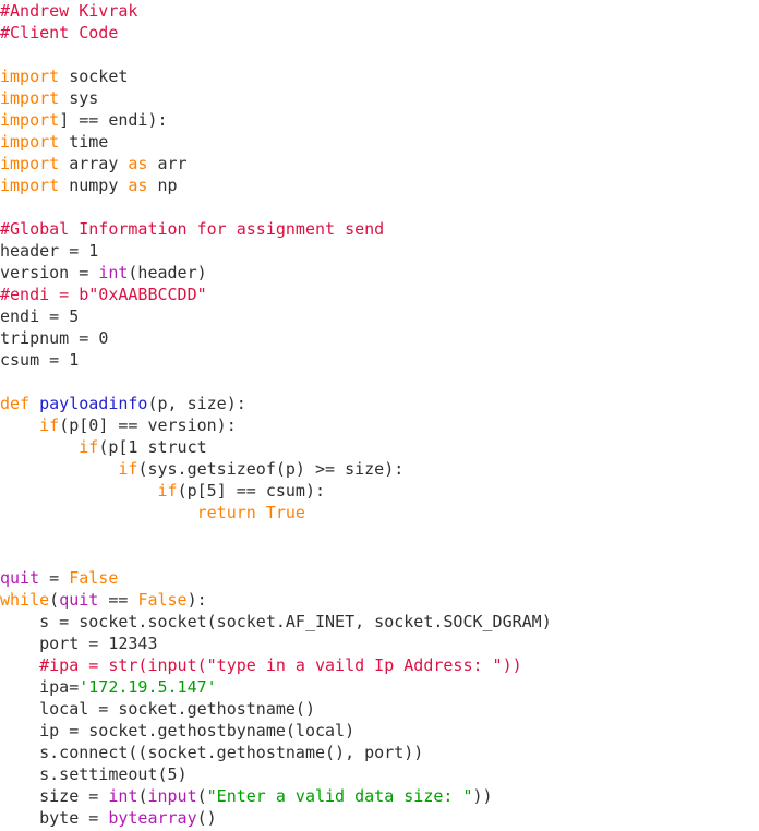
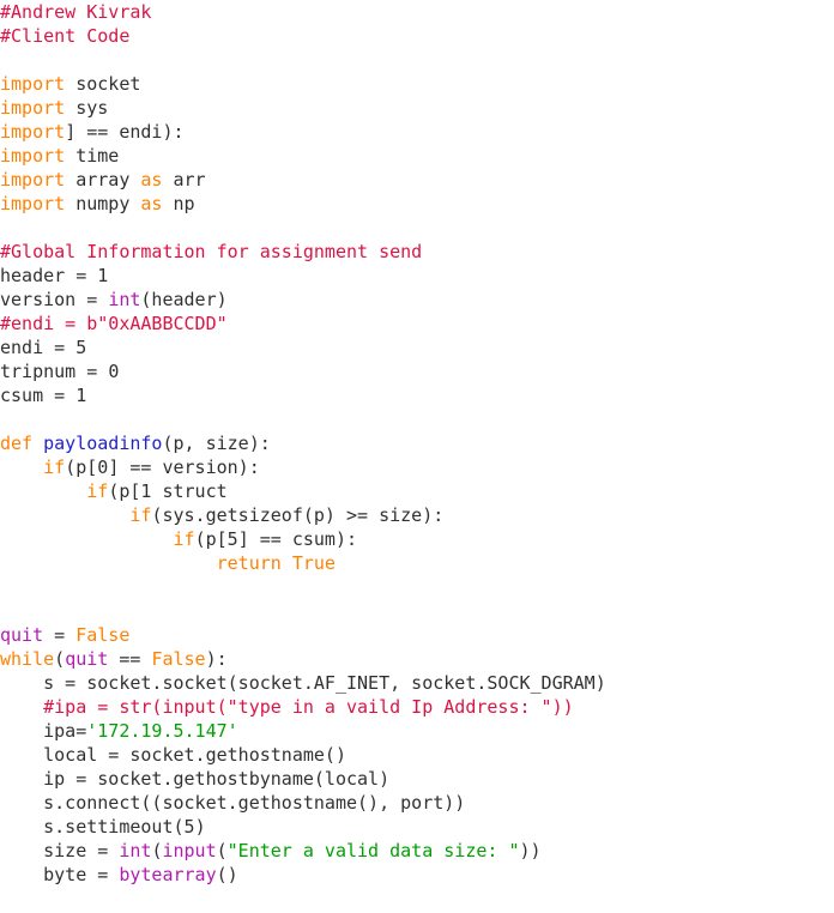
  #Andrew Kivrak
  #Client Code
  import socket
  import sys
  import] == endi):
  import time
  import array as arr
  import numpy as np
  #Global Information for assignment send
  header = 1
  version = int(header)
  #endi = b"0xAABBCCDD"
  endi = 5
  tripnum = 0
  csum = 1
  def payloadinfo(p, size):
  if(p[0] == version):
  if(p[1 struct
  if(sys.getsizeof(p) >= size):
  if(p[5] == csum):
  return True
  quit = False
  while(quit == False):
  s = socket.socket(socket.AF_INET, socket.SOCK_DGRAM)
- port = 12343
  #ipa = str(input("type in a vaild Ip Address: "))
  ipa='172.19.5.147'
  local = socket.gethostname()
  ip = socket.gethostbyname(local)
  s.connect((socket.gethostname(), port))
  s.settimeout(5)
  size = int(input("Enter a valid data size: "))
  byte = bytearray()
